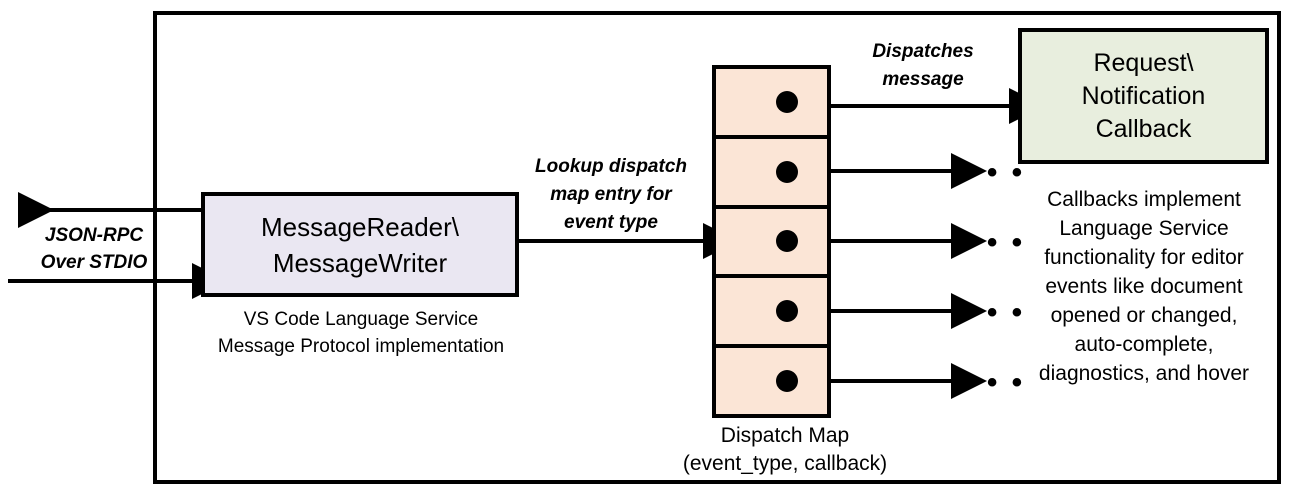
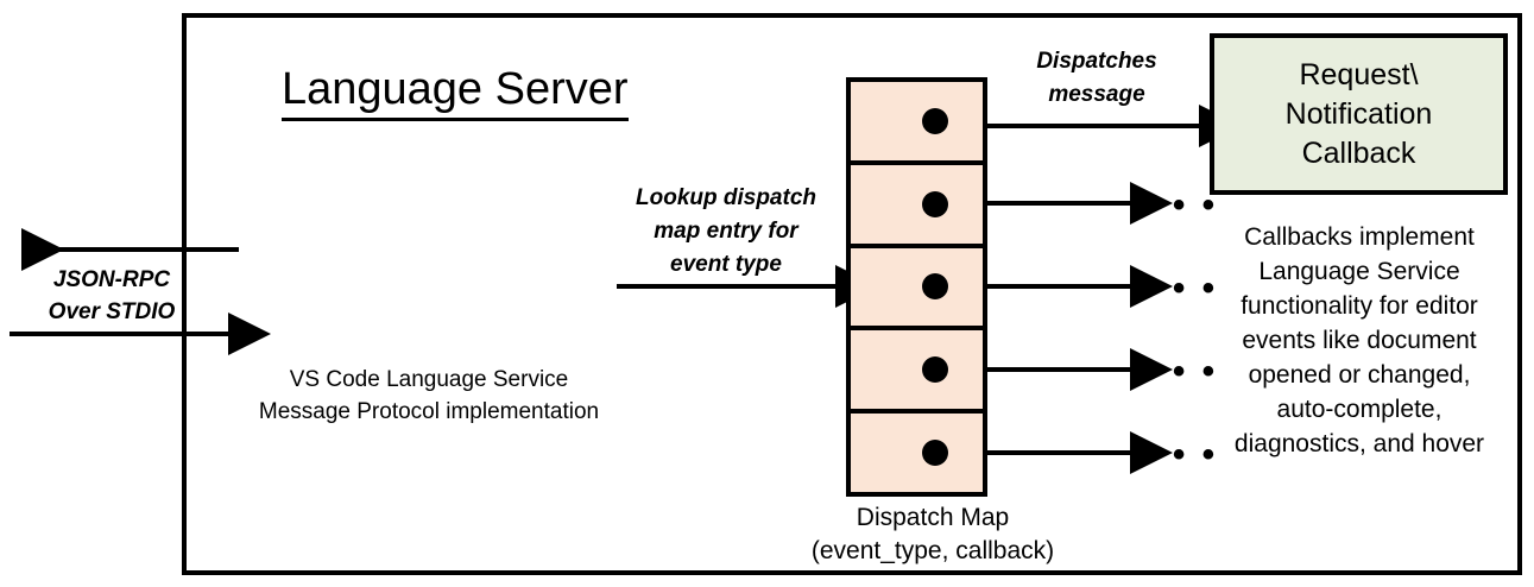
+ Language Server
  JSON-RPC
  Over STDIO
- MessageReader\
- MessageWriter
  VS Code Language Service
  Message Protocol implementation
  Lookup dispatch
  map entry for
  event type
  Dispatch Map
  (event_type, callback)
  Dispatches
  message
  • • •
  • • •
  • • •
  • • •
  Request\
  Notification
  Callback
  Callbacks implement
  Language Service
  functionality for editor
  events like document
  opened or changed,
  auto-complete,
  diagnostics, and hover
